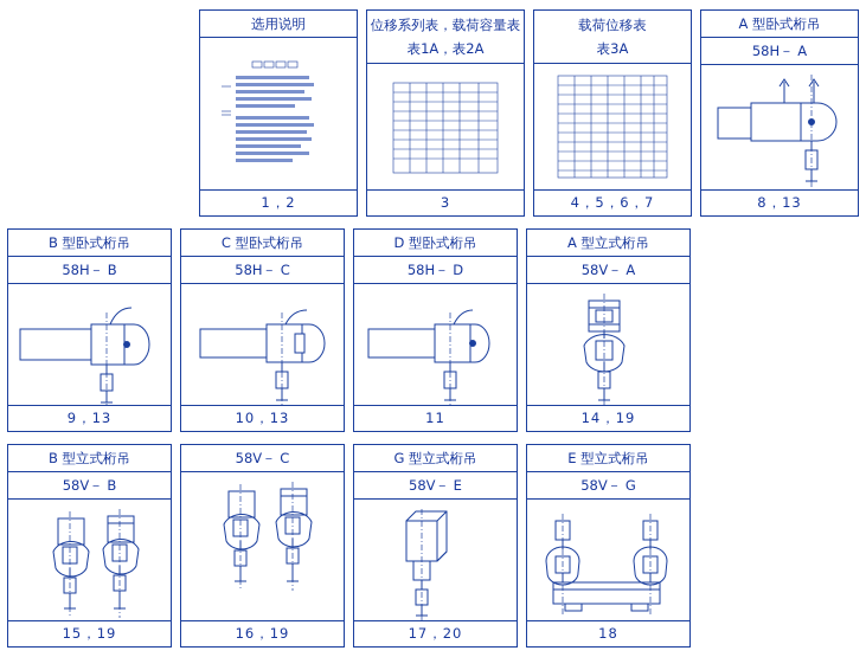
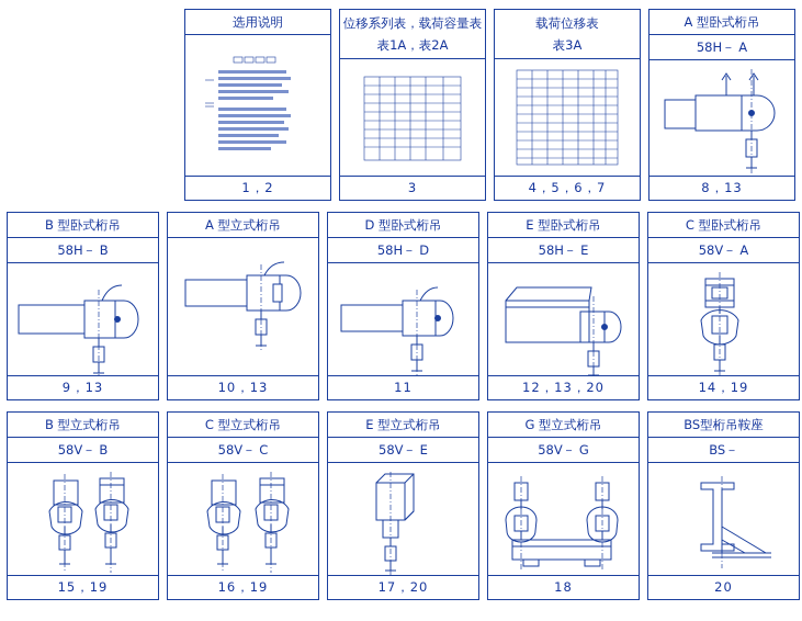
  选用说明
  1，2
  位移系列表，载荷容量表
  表1A，表2A
  3
  载荷位移表
  表3A
  4，5，6，7
  A 型卧式桁吊
  58H－ A
  8，13
  B 型卧式桁吊
  58H－ B
  9，13
- C 型卧式桁吊
+ A 型立式桁吊
- 58H－ C
  10，13
  D 型卧式桁吊
  58H－ D
  11
+ E 型卧式桁吊
+ 58H－ E
+ 12，13，20
- A 型立式桁吊
+ C 型卧式桁吊
  58V－ A
  14，19
  B 型立式桁吊
  58V－ B
  15，19
+ C 型立式桁吊
  58V－ C
  16，19
- G 型立式桁吊
+ E 型立式桁吊
  58V－ E
  17，20
- E 型立式桁吊
+ G 型立式桁吊
  58V－ G
  18
+ BS型桁吊鞍座
+ BS－
+ 20
